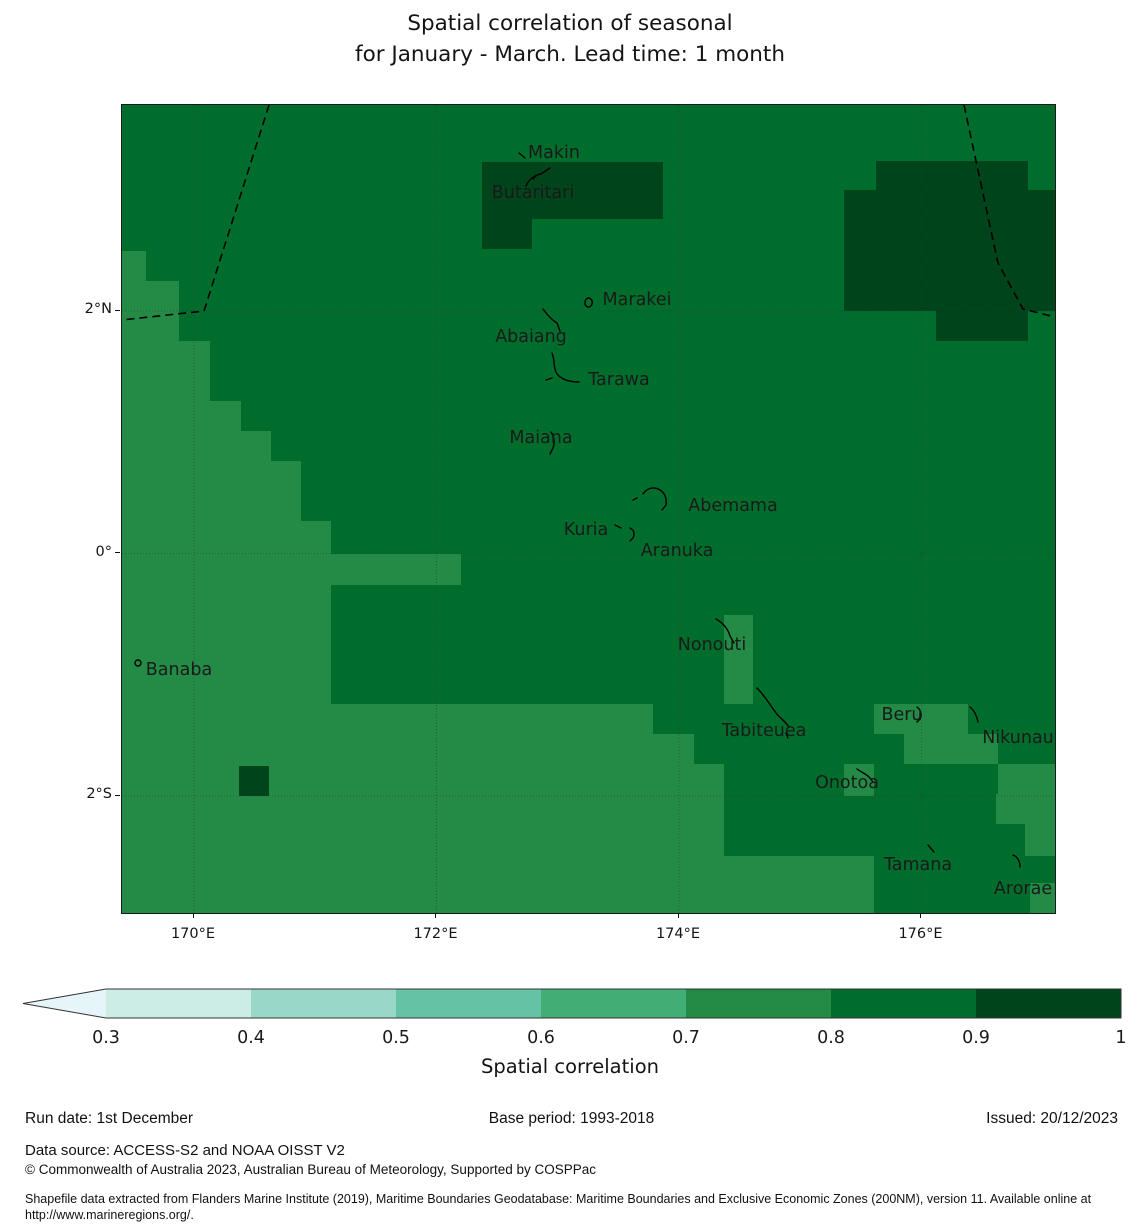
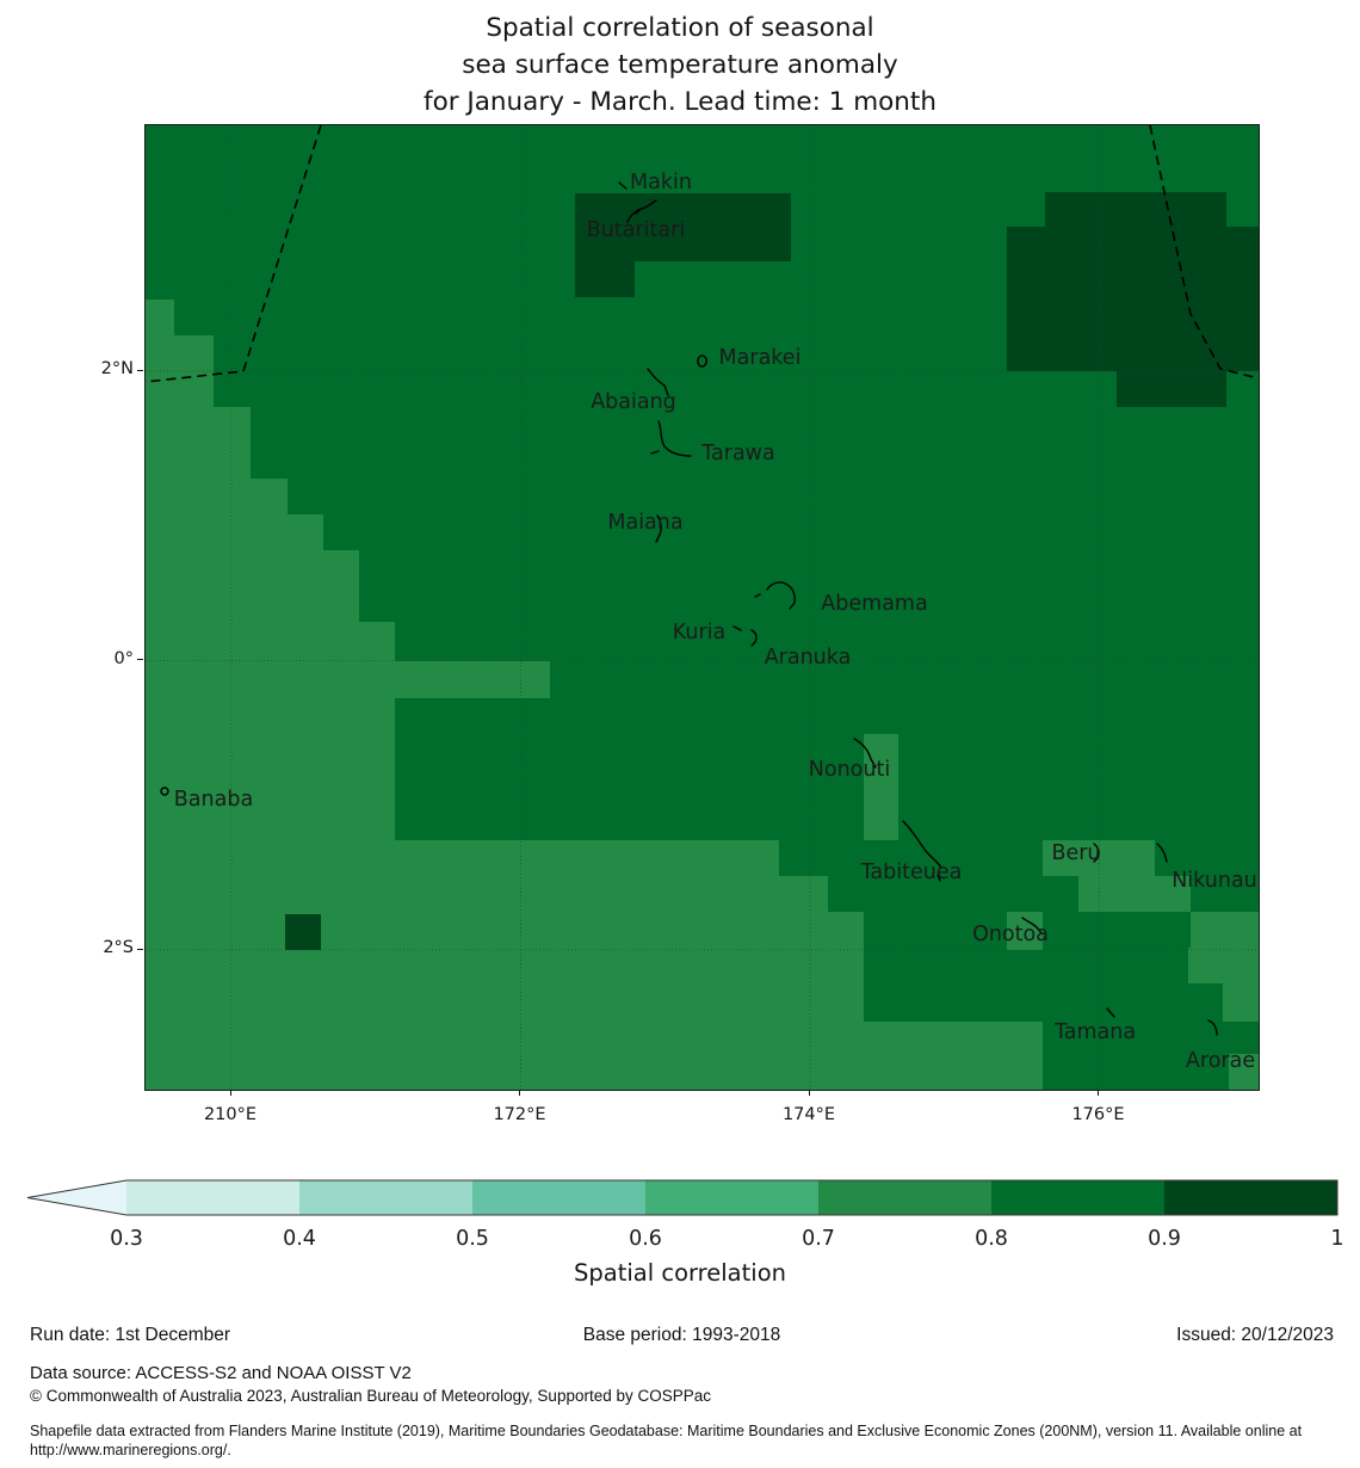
  Spatial correlation of seasonal
+ sea surface temperature anomaly
  for January - March. Lead time: 1 month
  Makin
  Butaritari
  Marakei
  Abaiang
  Tarawa
  Maiana
  Abemama
  Kuria
  Aranuka
  Nonouti
  Banaba
  Tabiteuea
  Beru
  Nikunau
  Onotoa
  Tamana
  Arorae
- 170°E
+ 210°E
  172°E
  174°E
  176°E
  2°N
  0°
  2°S
  0.3
  0.4
  0.5
  0.6
  0.7
  0.8
  0.9
  1
  Spatial correlation
  Run date: 1st December
  Base period: 1993-2018
  Issued: 20/12/2023
  Data source: ACCESS-S2 and NOAA OISST V2
  © Commonwealth of Australia 2023, Australian Bureau of Meteorology, Supported by COSPPac
  Shapefile data extracted from Flanders Marine Institute (2019), Maritime Boundaries Geodatabase: Maritime Boundaries and Exclusive Economic Zones (200NM), version 11. Available online at http://www.marineregions.org/.
